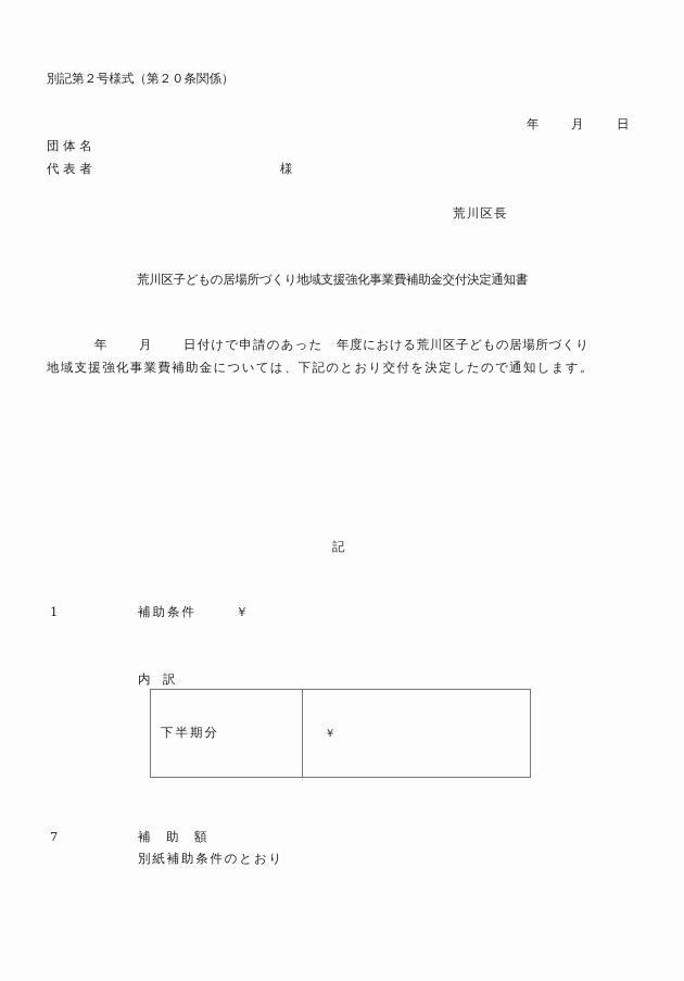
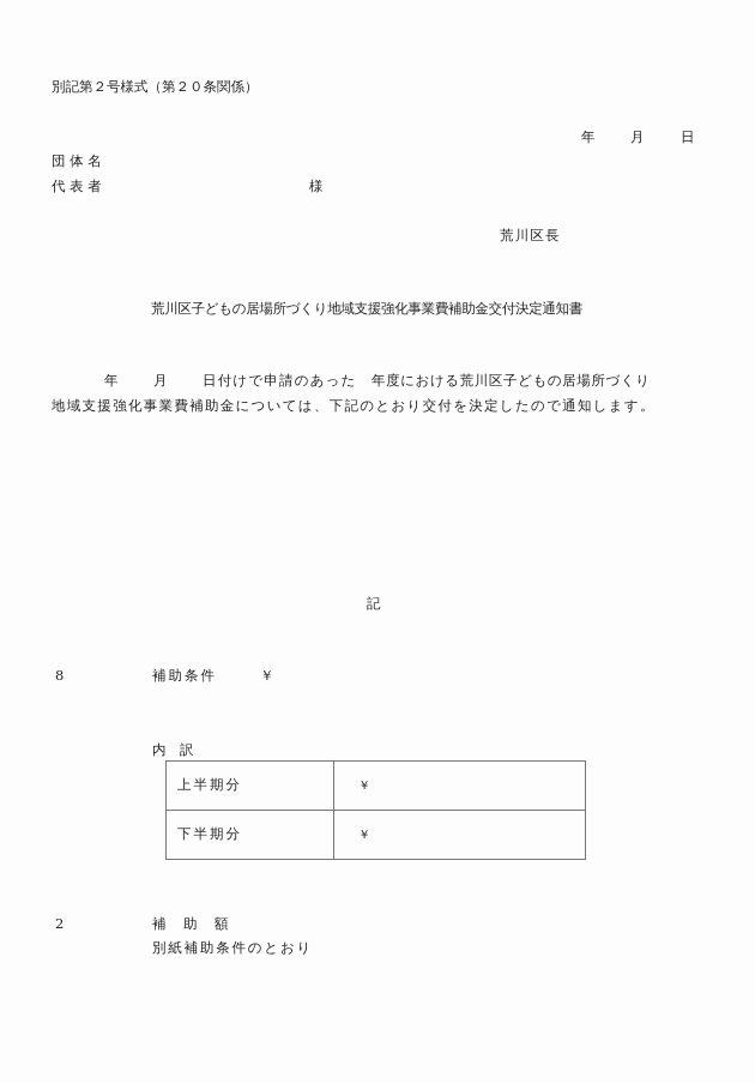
  別記第２号様式（第２０条関係）
  年
  月
  日
  団 体 名
  代 表 者
  様
  荒川区長
  荒川区子どもの居場所づくり地域支援強化事業費補助金交付決定通知書
  年
  月
  日付けで申請のあった
  年度における荒川区子どもの居場所づくり
  地域支援強化事業費補助金については、下記のとおり交付を決定したので通知します。
  記
- 1
+ 8
  補助条件
  ￥
  内 訳
+ 上半期分	￥
  下半期分	￥
- 7
+ 2
  補 助 額
  別紙補助条件のとおり
